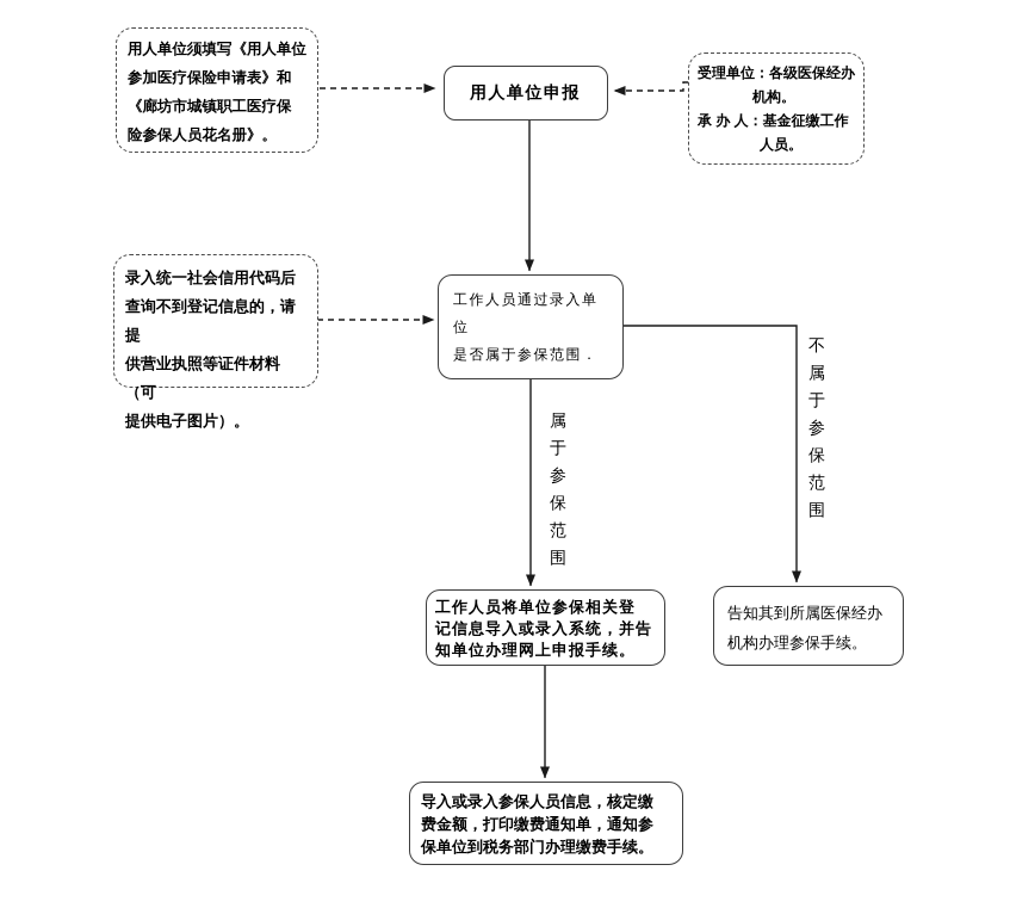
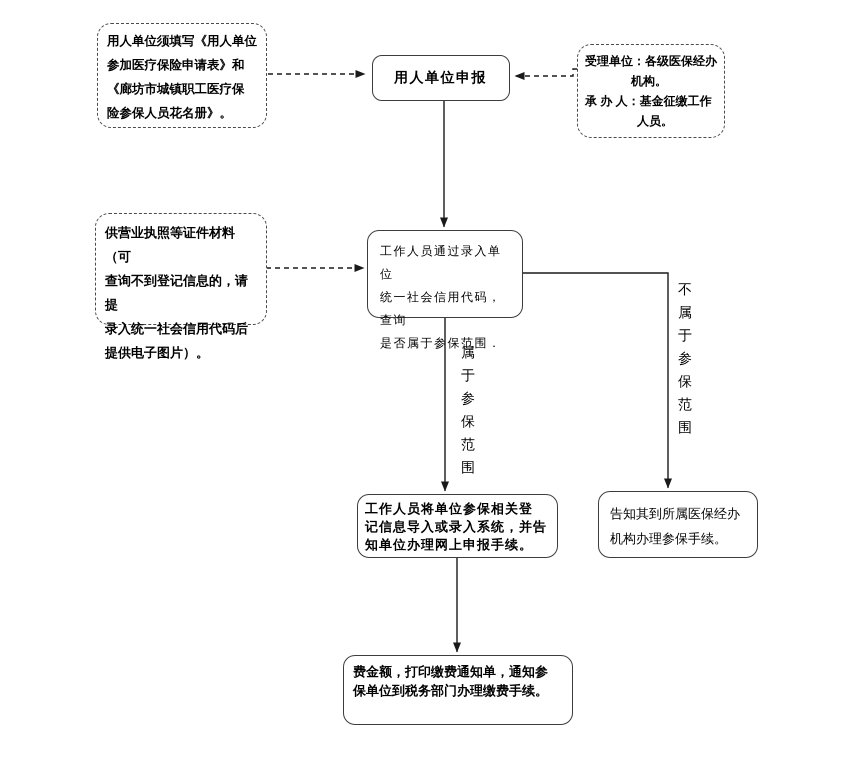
  用人单位须填写《用人单位
  参加医疗保险申请表》和
  《廊坊市城镇职工医疗保
  险参保人员花名册》。
  用人单位申报
  受理单位：各级医保经办
  机构。
  承 办 人：基金征缴工作
  人员。
- 录入统一社会信用代码后
+ 供营业执照等证件材料（可
  查询不到登记信息的，请提
- 供营业执照等证件材料（可
+ 录入统一社会信用代码后
  提供电子图片）。
  工作人员通过录入单位
+ 统一社会信用代码，查询
  是否属于参保范围．
  属于参保范围
  不属于参保范围
  工作人员将单位参保相关登
  记信息导入或录入系统，并告
  知单位办理网上申报手续。
  告知其到所属医保经办
  机构办理参保手续。
- 导入或录入参保人员信息，核定缴
  费金额，打印缴费通知单，通知参
  保单位到税务部门办理缴费手续。
